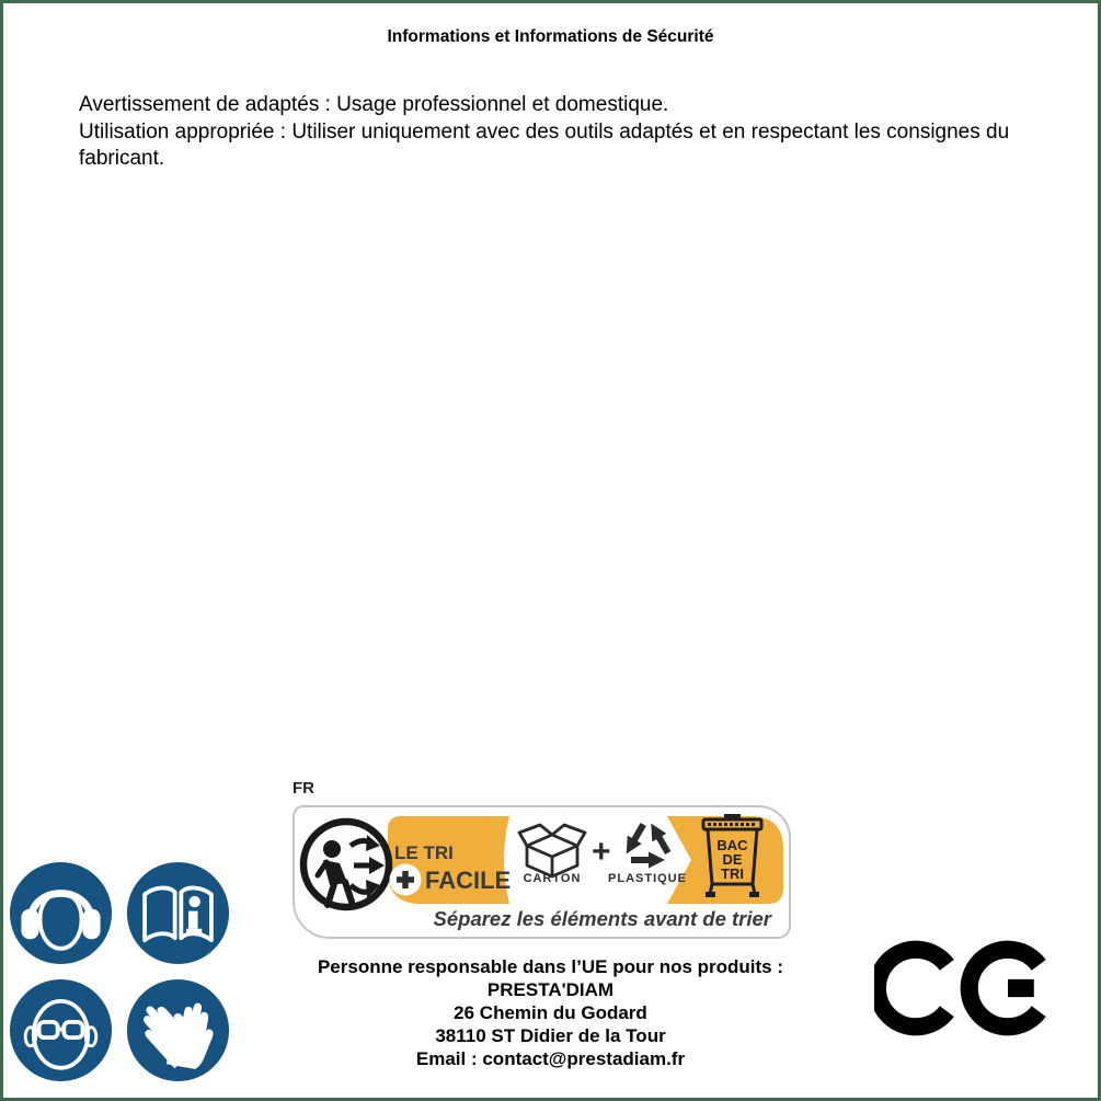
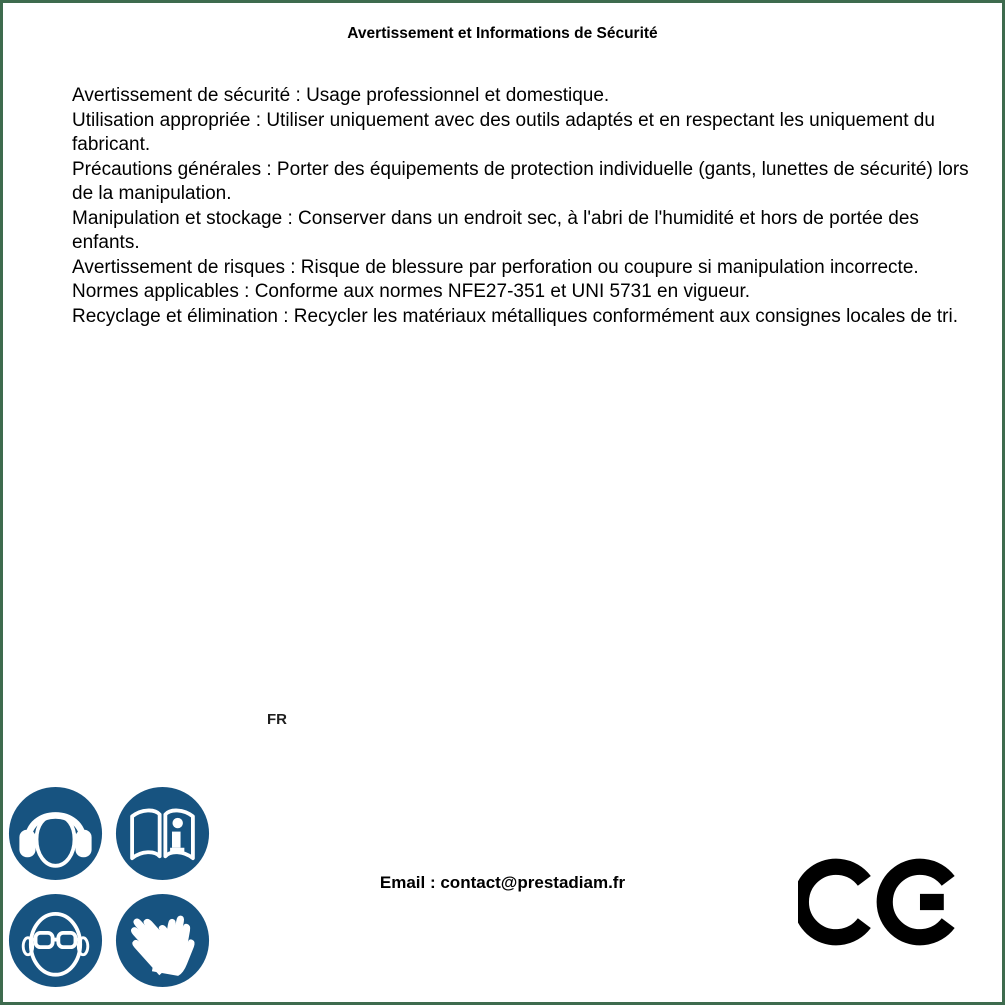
- Informations et Informations de Sécurité
+ Avertissement et Informations de Sécurité
- Avertissement de adaptés : Usage professionnel et domestique.
+ Avertissement de sécurité : Usage professionnel et domestique.
- Utilisation appropriée : Utiliser uniquement avec des outils adaptés et en respectant les consignes du fabricant.
+ Utilisation appropriée : Utiliser uniquement avec des outils adaptés et en respectant les uniquement du fabricant.
+ Précautions générales : Porter des équipements de protection individuelle (gants, lunettes de sécurité) lors de la manipulation.
+ Manipulation et stockage : Conserver dans un endroit sec, à l'abri de l'humidité et hors de portée des enfants.
+ Avertissement de risques : Risque de blessure par perforation ou coupure si manipulation incorrecte.
+ Normes applicables : Conforme aux normes NFE27-351 et UNI 5731 en vigueur.
+ Recyclage et élimination : Recycler les matériaux métalliques conformément aux consignes locales de tri.
  FR
- LE TRI
- FACILE
- CARTON
- +
- PLASTIQUE
- BAC
- DE
- TRI
- Séparez les éléments avant de trier
- Personne responsable dans l’UE pour nos produits :
- PRESTA'DIAM
- 26 Chemin du Godard
- 38110 ST Didier de la Tour
  Email : contact@prestadiam.fr
